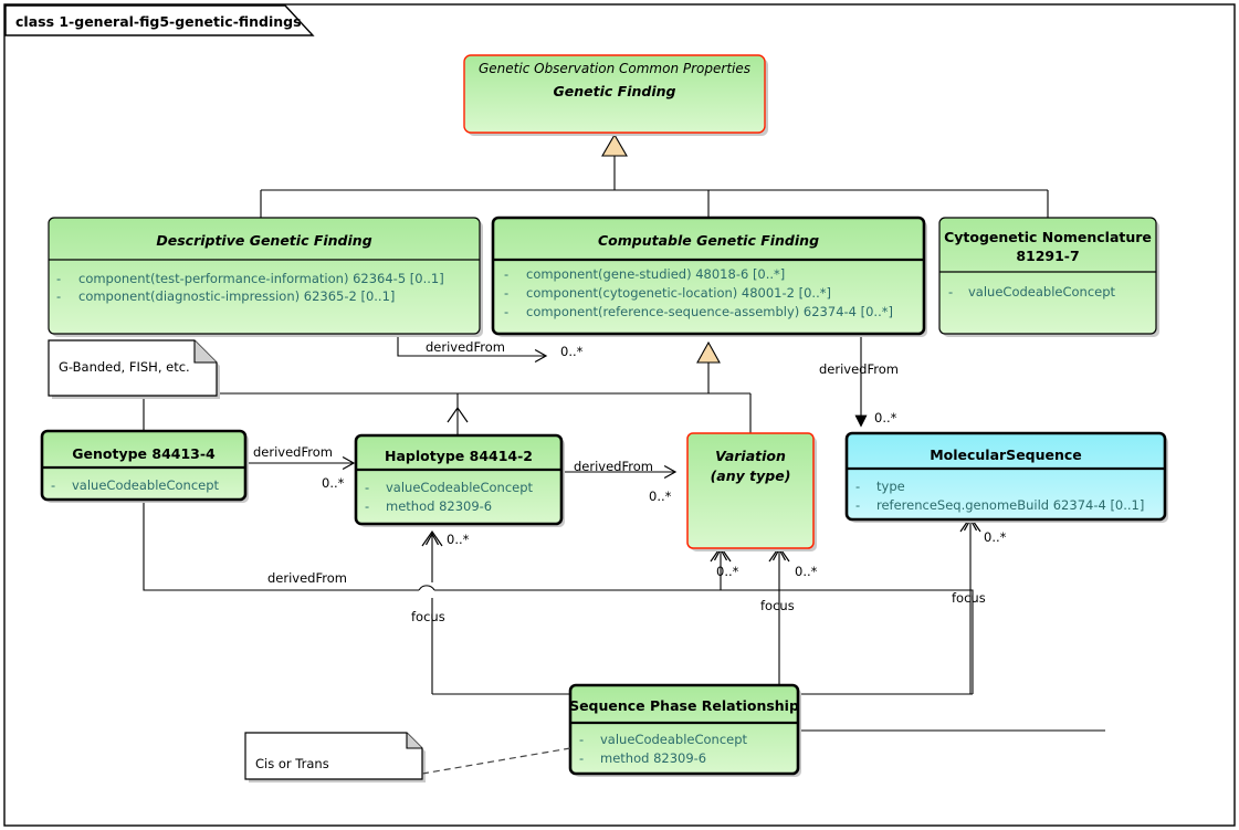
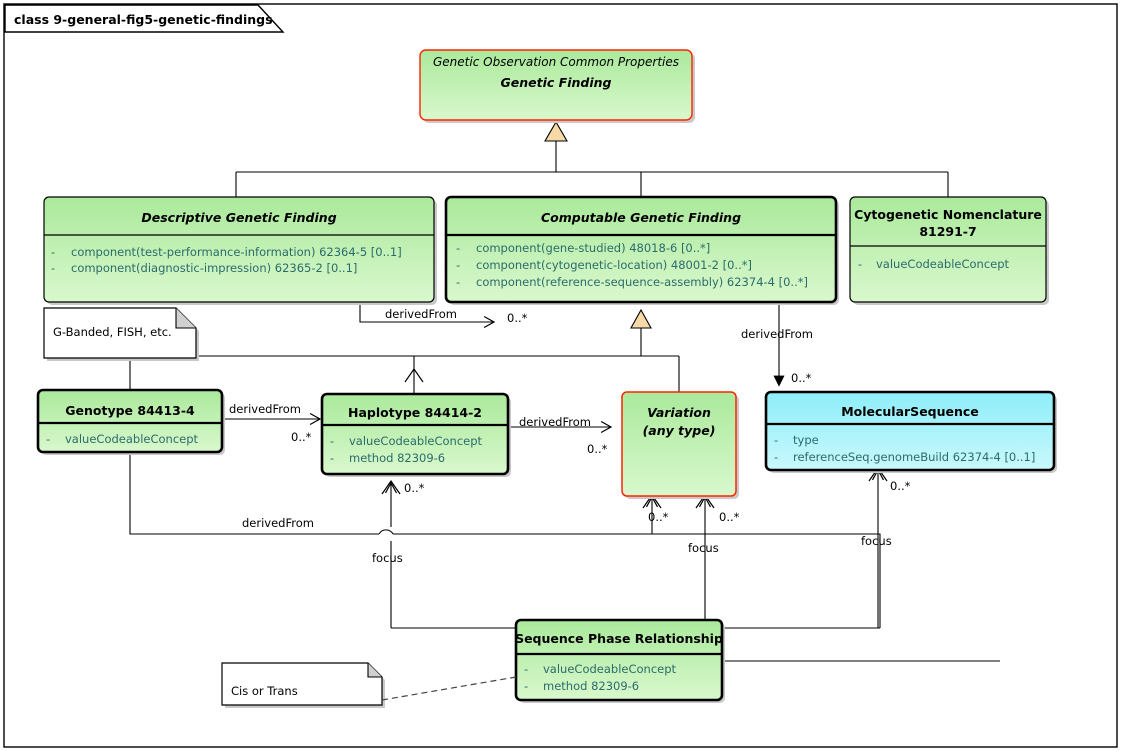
- class 1-general-fig5-genetic-findings
+ class 9-general-fig5-genetic-findings
  Genetic Observation Common Properties
  Genetic Finding
  Descriptive Genetic Finding
  -
  component(test-performance-information) 62364-5 [0..1]
  -
  component(diagnostic-impression) 62365-2 [0..1]
  Computable Genetic Finding
  -
  component(gene-studied) 48018-6 [0..*]
  -
  component(cytogenetic-location) 48001-2 [0..*]
  -
  component(reference-sequence-assembly) 62374-4 [0..*]
  Cytogenetic Nomenclature
  81291-7
  -
  valueCodeableConcept
  G-Banded, FISH, etc.
  Genotype 84413-4
  -
  valueCodeableConcept
  Haplotype 84414-2
  -
  valueCodeableConcept
  -
  method 82309-6
  Variation
  (any type)
  MolecularSequence
  -
  type
  -
  referenceSeq.genomeBuild 62374-4 [0..1]
  Sequence Phase Relationship
  -
  valueCodeableConcept
  -
  method 82309-6
  Cis or Trans
  derivedFrom
  0..*
  derivedFrom
  0..*
  derivedFrom
  0..*
  derivedFrom
  0..*
  derivedFrom
  0..*
  focus
  0..*
  0..*
  focus
  0..*
  focus
